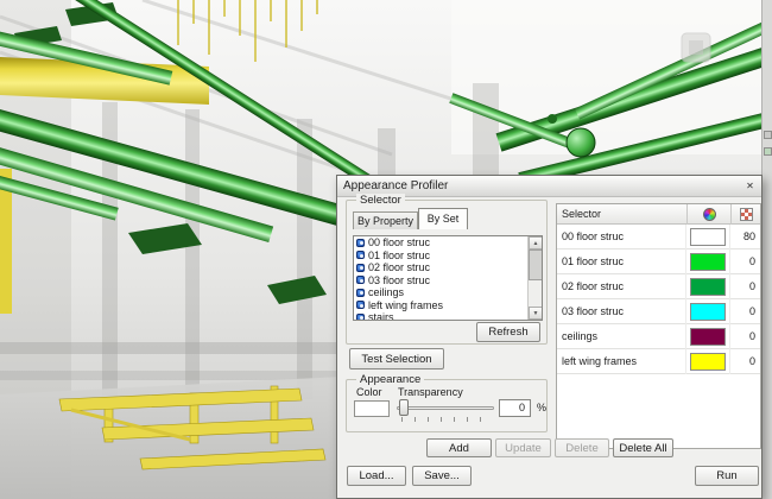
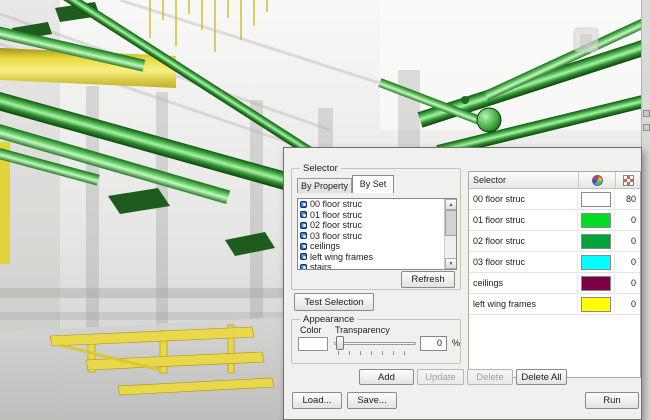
- Appearance Profiler
- ✕
  Selector
  By Property
  By Set
  00 floor struc
  01 floor struc
  02 floor struc
  03 floor struc
  ceilings
  left wing frames
  stairs
  Refresh
  Test Selection
  Appearance
  Color
  Transparency
  0
  %
  Selector
  00 floor struc
  80
  01 floor struc
  0
  02 floor struc
  0
  03 floor struc
  0
  ceilings
  0
  left wing frames
  0
  Add
  Update
  Delete
  Delete All
  Load...
  Save...
  Run
